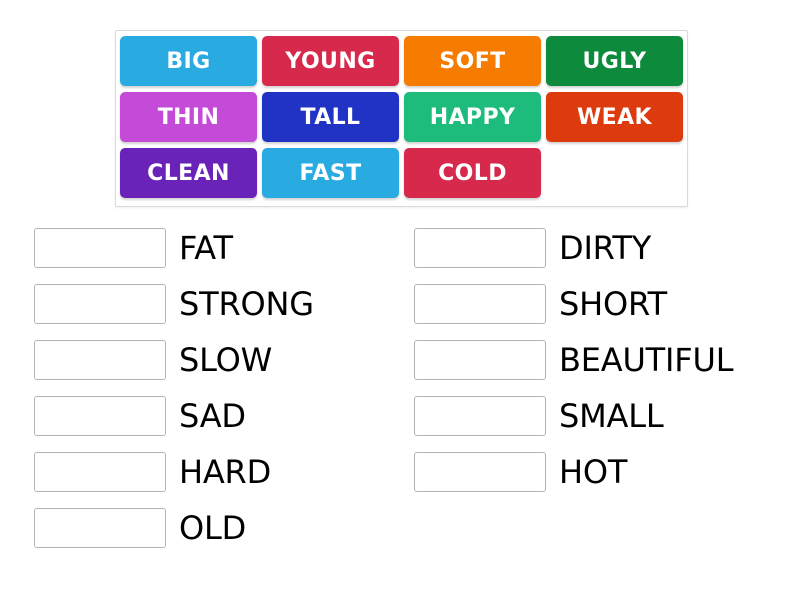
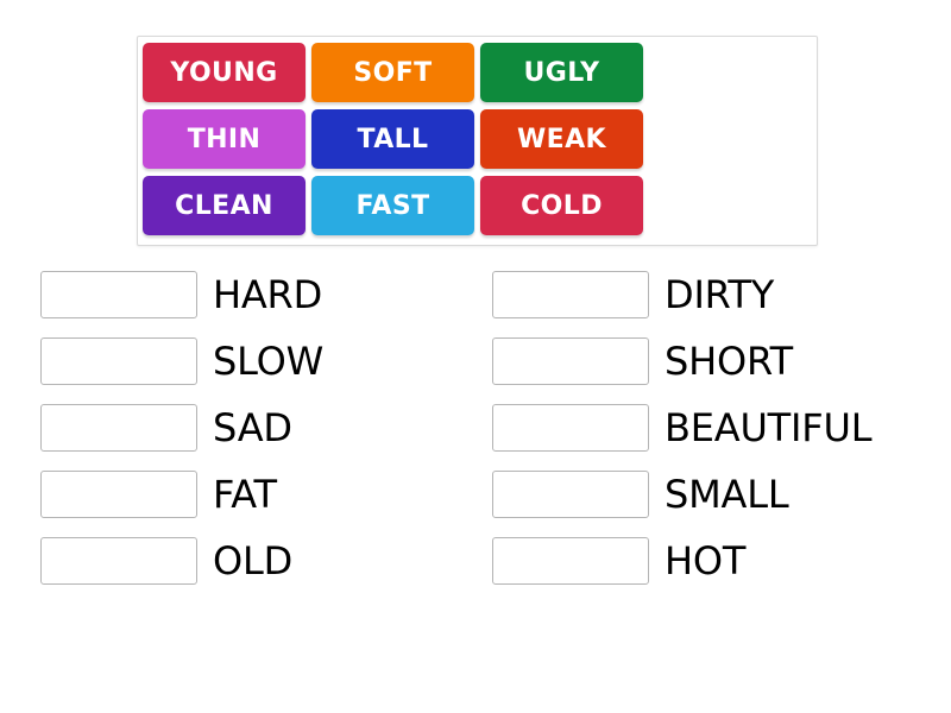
- BIG
  YOUNG
  SOFT
  UGLY
  THIN
  TALL
- HAPPY
  WEAK
  CLEAN
  FAST
  COLD
- FAT
+ HARD
- STRONG
  SLOW
  SAD
- HARD
+ FAT
  OLD
  DIRTY
  SHORT
  BEAUTIFUL
  SMALL
  HOT
